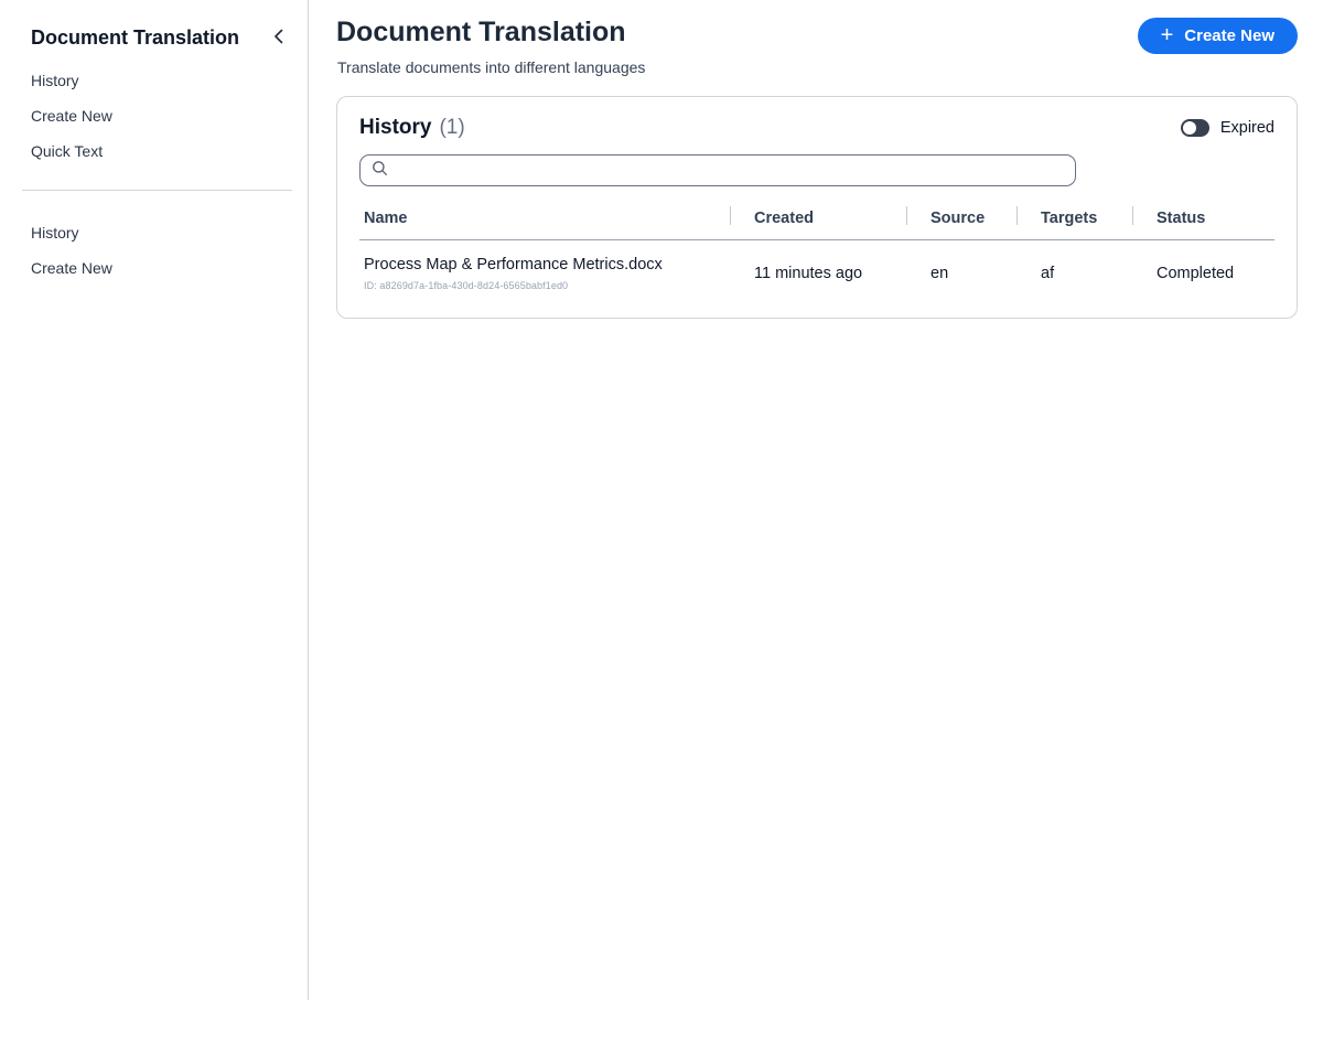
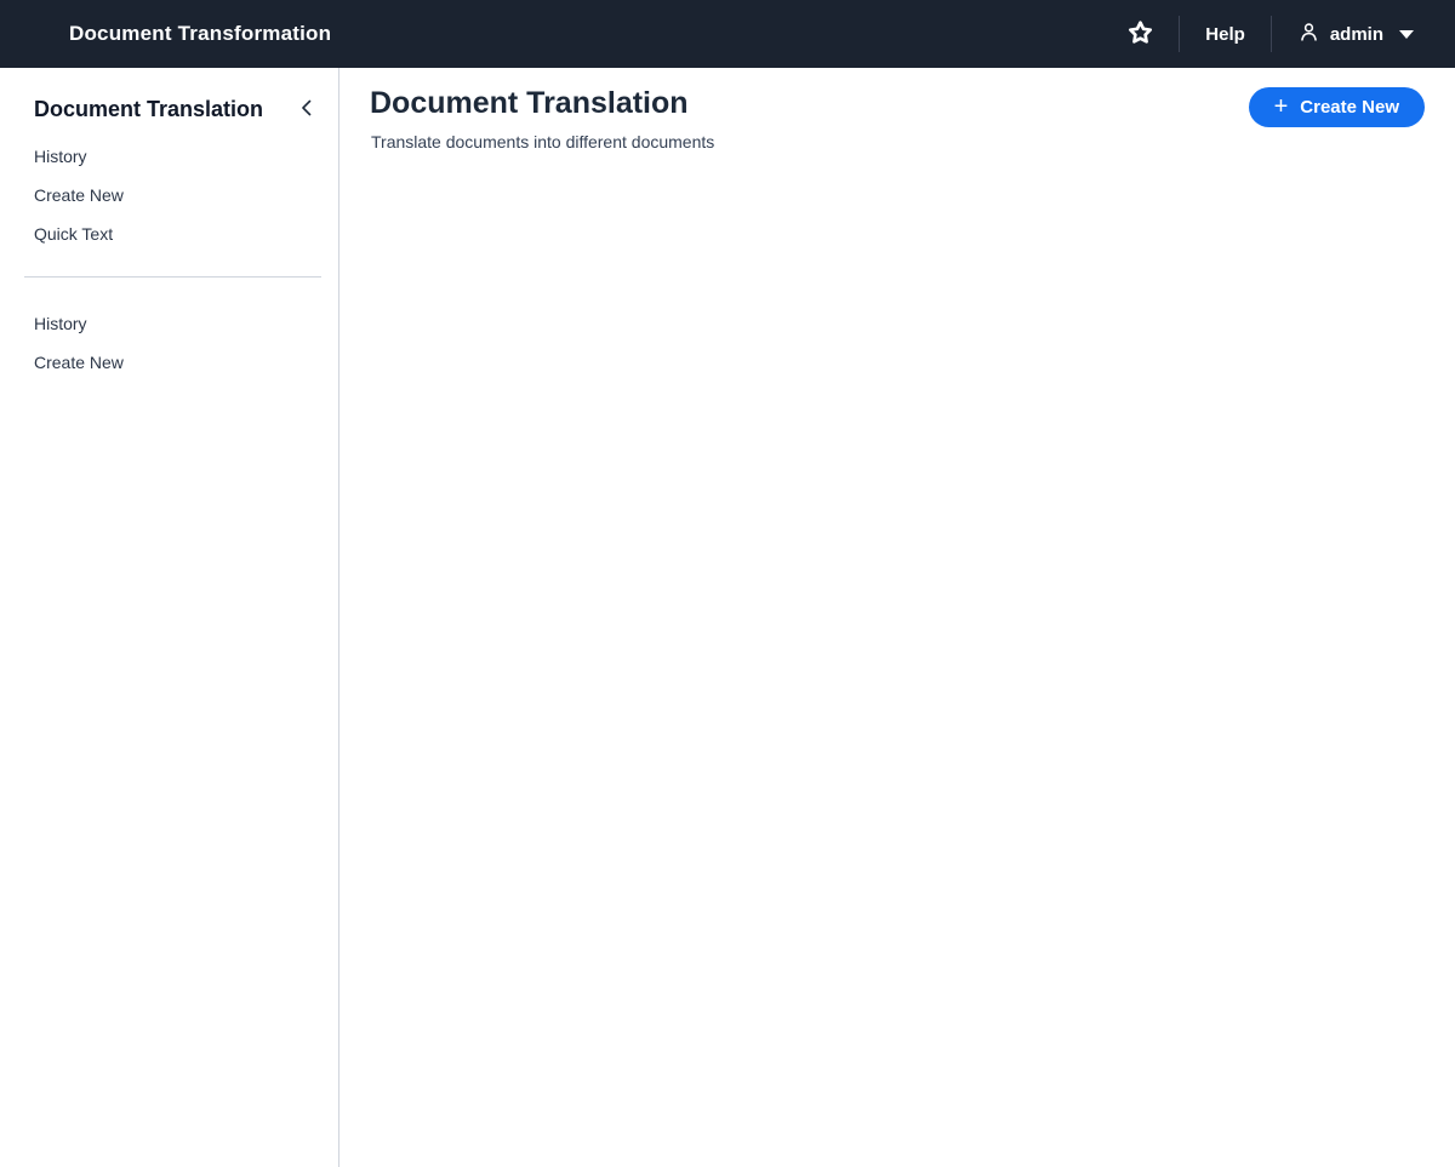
+ Document Transformation
+ Help
+ admin
  Document Translation
  History
  Create New
  Quick Text
  History
  Create New
  Document Translation
- Translate documents into different languages
+ Translate documents into different documents
  +
  Create New
- History (1)
- Expired
- Name	Created	Source	Targets	Status
- Process Map & Performance Metrics.docx ID: a8269d7a-1fba-430d-8d24-6565babf1ed0	11 minutes ago	en	af	Completed
